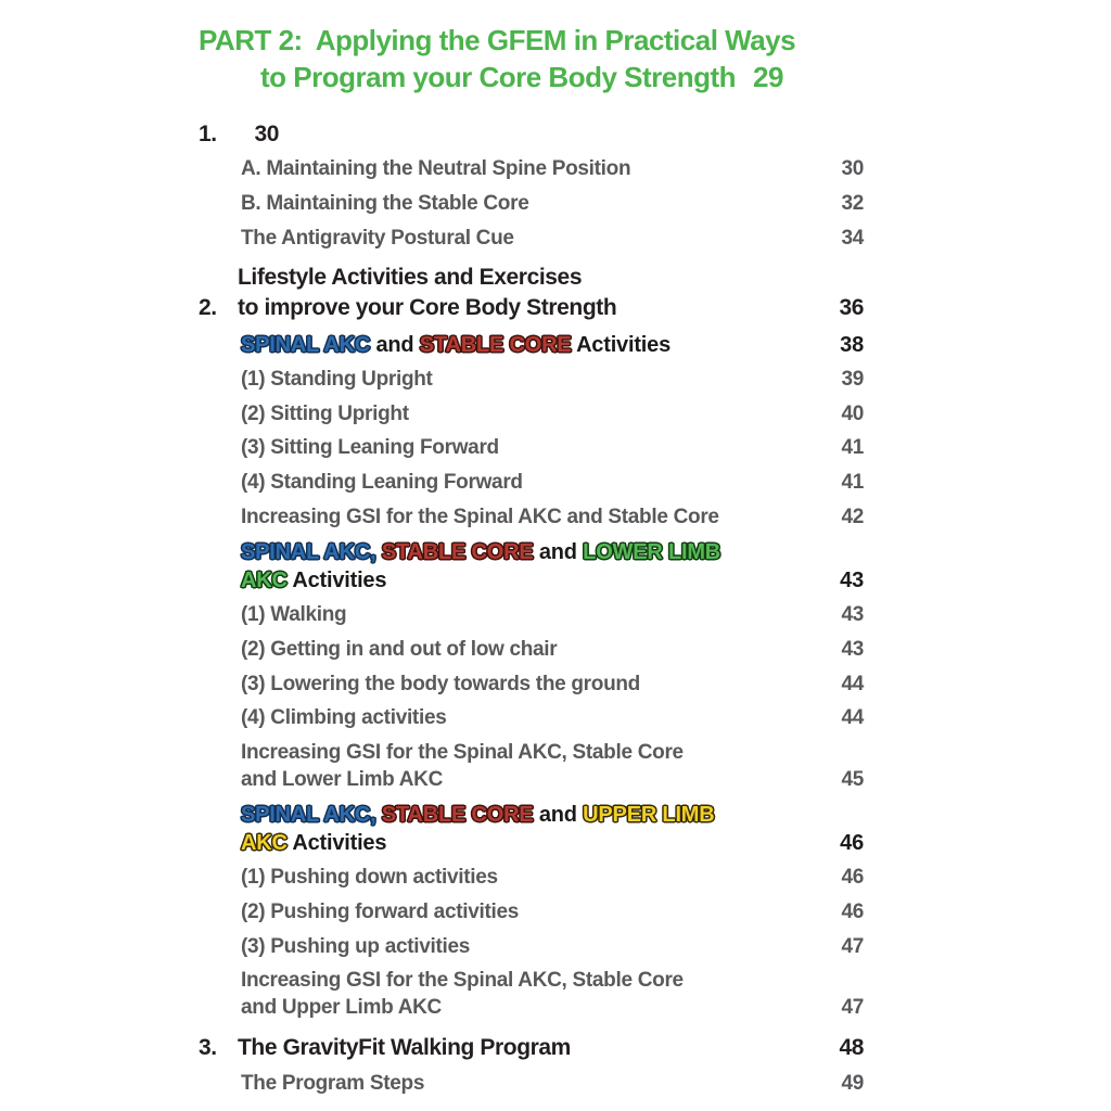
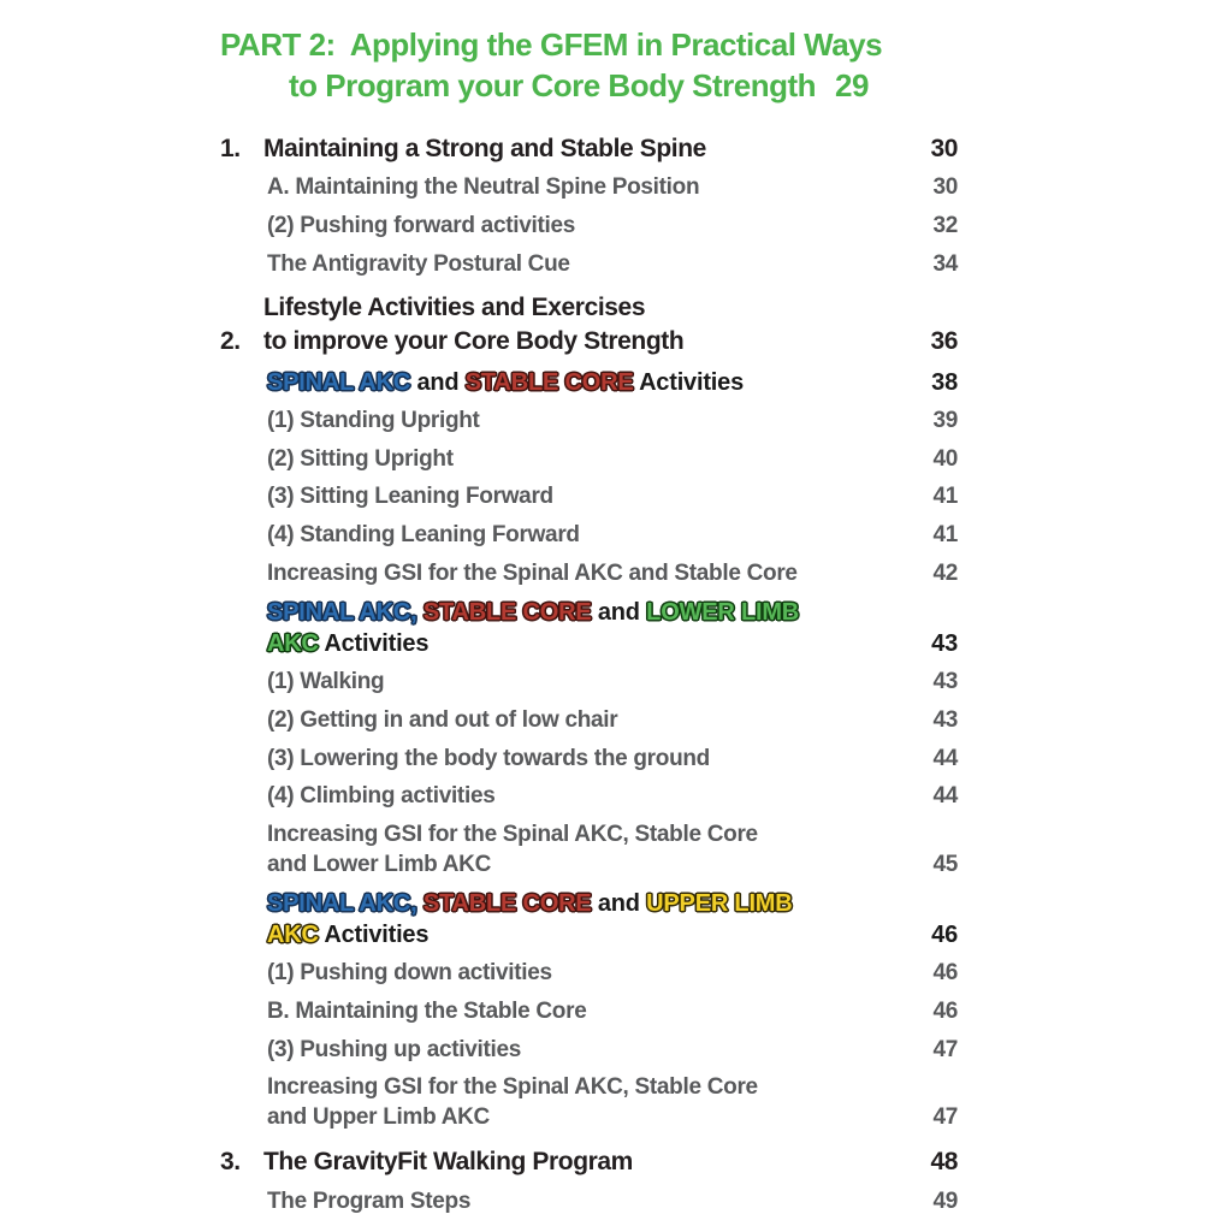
  PART 2: Applying the GFEM in Practical Ways
  to Program your Core Body Strength 29
  1.
+ Maintaining a Strong and Stable Spine
  30
  A. Maintaining the Neutral Spine Position
  30
- B. Maintaining the Stable Core
+ (2) Pushing forward activities
  32
  The Antigravity Postural Cue
  34
  2.
  Lifestyle Activities and Exercises
  to improve your Core Body Strength
  36
  SPINAL AKC and STABLE CORE Activities
  38
  (1) Standing Upright
  39
  (2) Sitting Upright
  40
  (3) Sitting Leaning Forward
  41
  (4) Standing Leaning Forward
  41
  Increasing GSI for the Spinal AKC and Stable Core
  42
  SPINAL AKC, STABLE CORE and LOWER LIMB
  AKC Activities
  43
  (1) Walking
  43
  (2) Getting in and out of low chair
  43
  (3) Lowering the body towards the ground
  44
  (4) Climbing activities
  44
  Increasing GSI for the Spinal AKC, Stable Core
  and Lower Limb AKC
  45
  SPINAL AKC, STABLE CORE and UPPER LIMB
  AKC Activities
  46
  (1) Pushing down activities
  46
- (2) Pushing forward activities
+ B. Maintaining the Stable Core
  46
  (3) Pushing up activities
  47
  Increasing GSI for the Spinal AKC, Stable Core
  and Upper Limb AKC
  47
  3.
  The GravityFit Walking Program
  48
  The Program Steps
  49
